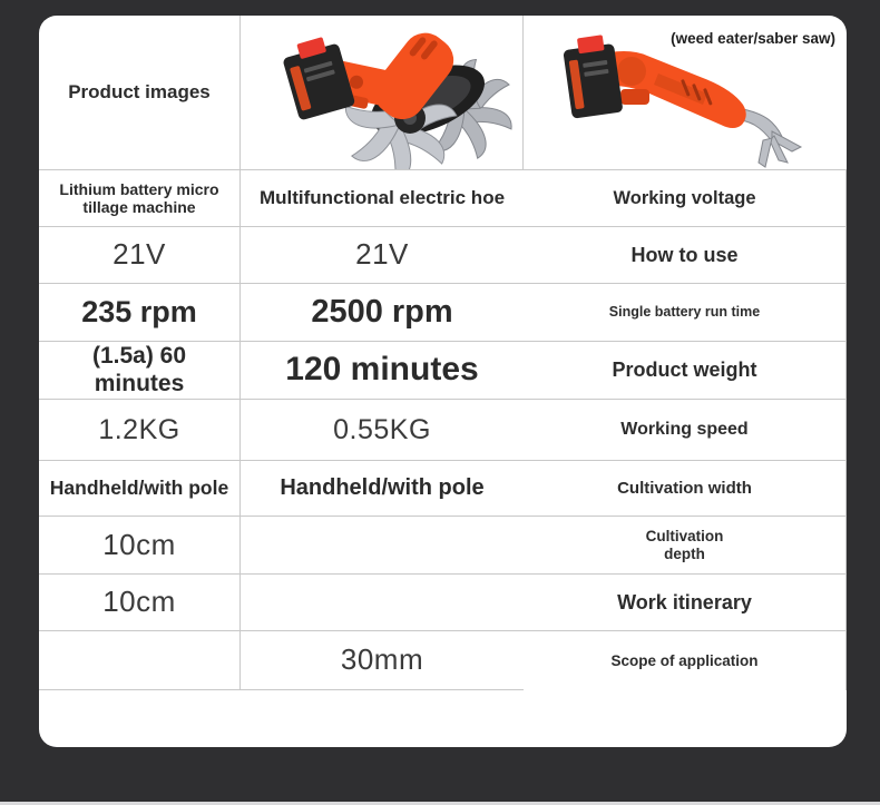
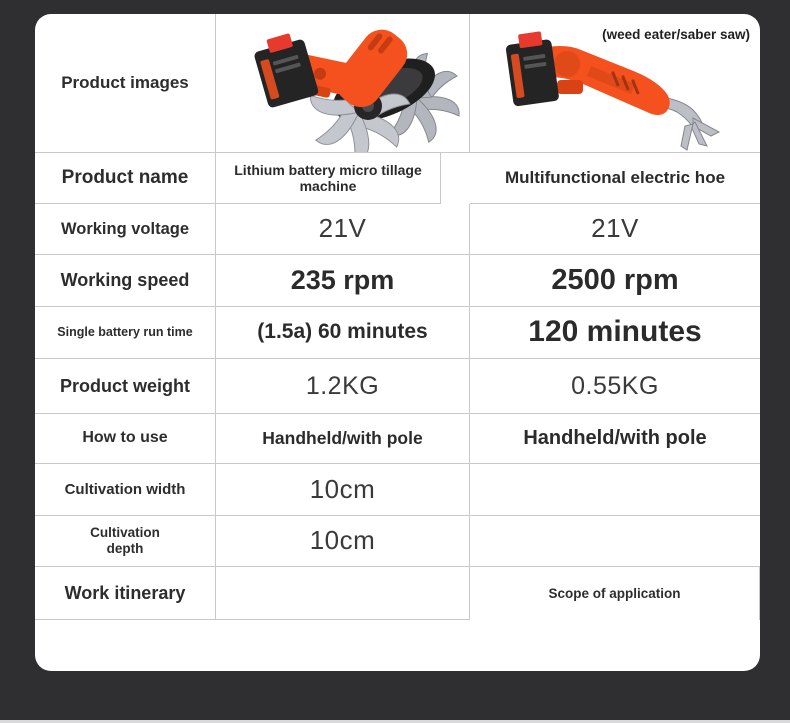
  Product images
  (weed eater/saber saw)
+ Product name
  Lithium battery micro tillage machine
  Multifunctional electric hoe
  Working voltage
  21V
  21V
- How to use
+ Working speed
  235 rpm
  2500 rpm
  Single battery run time
  (1.5a) 60 minutes
  120 minutes
  Product weight
  1.2KG
  0.55KG
- Working speed
+ How to use
  Handheld/with pole
  Handheld/with pole
  Cultivation width
  10cm
  Cultivation depth
  10cm
  Work itinerary
- 30mm
  Scope of application
